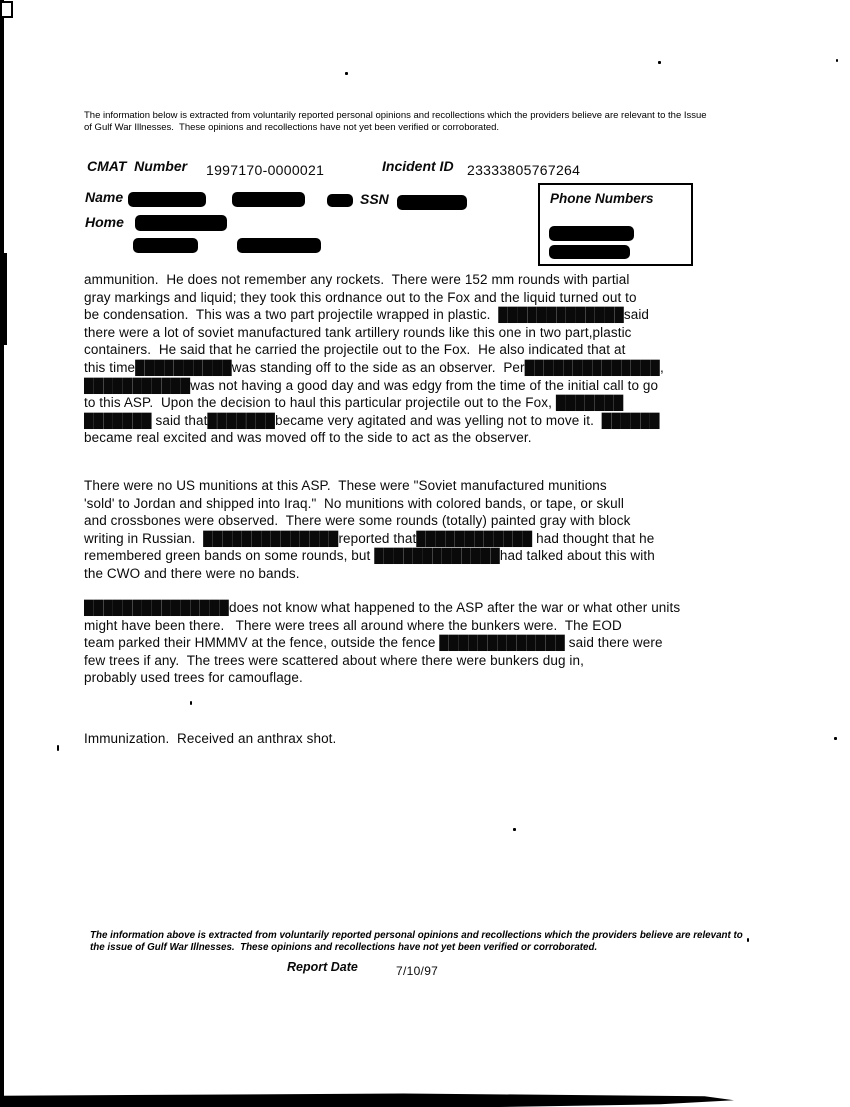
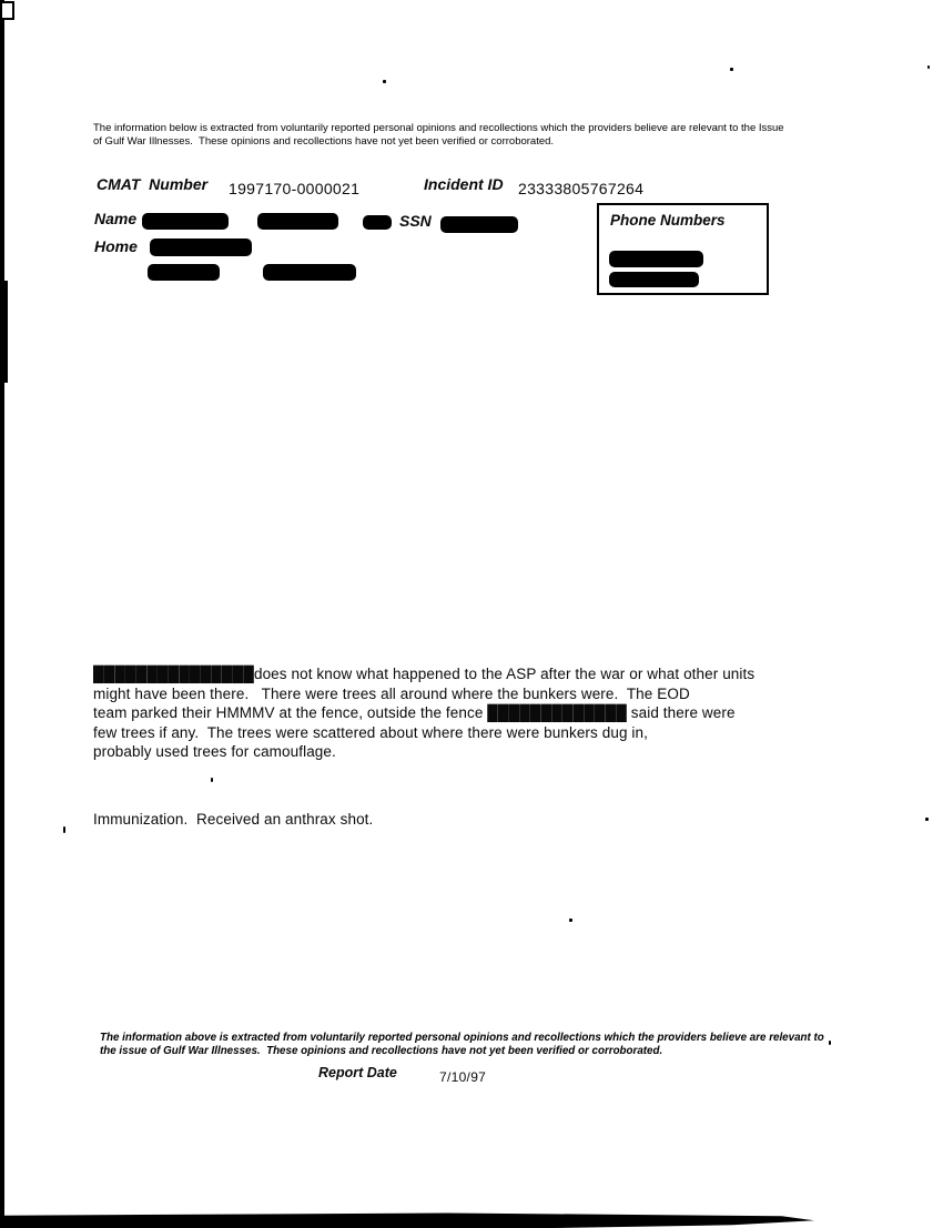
  The information below is extracted from voluntarily reported personal opinions and recollections which the providers believe are relevant to the Issue
  of Gulf War Illnesses. These opinions and recollections have not yet been verified or corroborated.
  CMAT Number
  1997170-0000021
  Incident ID
  23333805767264
  Name
  SSN
  Home
  Phone Numbers
- ammunition. He does not remember any rockets. There were 152 mm rounds with partial
- gray markings and liquid; they took this ordnance out to the Fox and the liquid turned out to
- be condensation. This was a two part projectile wrapped in plastic. █████████████said
- there were a lot of soviet manufactured tank artillery rounds like this one in two part,plastic
- containers. He said that he carried the projectile out to the Fox. He also indicated that at
- this time██████████was standing off to the side as an observer. Per██████████████,
- ███████████was not having a good day and was edgy from the time of the initial call to go
- to this ASP. Upon the decision to haul this particular projectile out to the Fox, ███████
- ███████ said that███████became very agitated and was yelling not to move it. ██████
- became real excited and was moved off to the side to act as the observer.
- There were no US munitions at this ASP. These were "Soviet manufactured munitions
- 'sold' to Jordan and shipped into Iraq." No munitions with colored bands, or tape, or skull
- and crossbones were observed. There were some rounds (totally) painted gray with block
- writing in Russian. ██████████████reported that████████████ had thought that he
- remembered green bands on some rounds, but █████████████had talked about this with
- the CWO and there were no bands.
  ███████████████does not know what happened to the ASP after the war or what other units
  might have been there. There were trees all around where the bunkers were. The EOD
  team parked their HMMMV at the fence, outside the fence █████████████ said there were
  few trees if any. The trees were scattered about where there were bunkers dug in,
  probably used trees for camouflage.
  Immunization. Received an anthrax shot.
  The information above is extracted from voluntarily reported personal opinions and recollections which the providers believe are relevant to
  the issue of Gulf War Illnesses. These opinions and recollections have not yet been verified or corroborated.
  Report Date
  7/10/97
